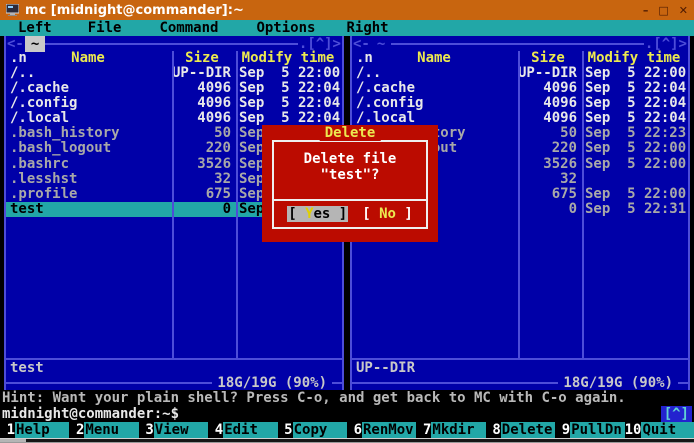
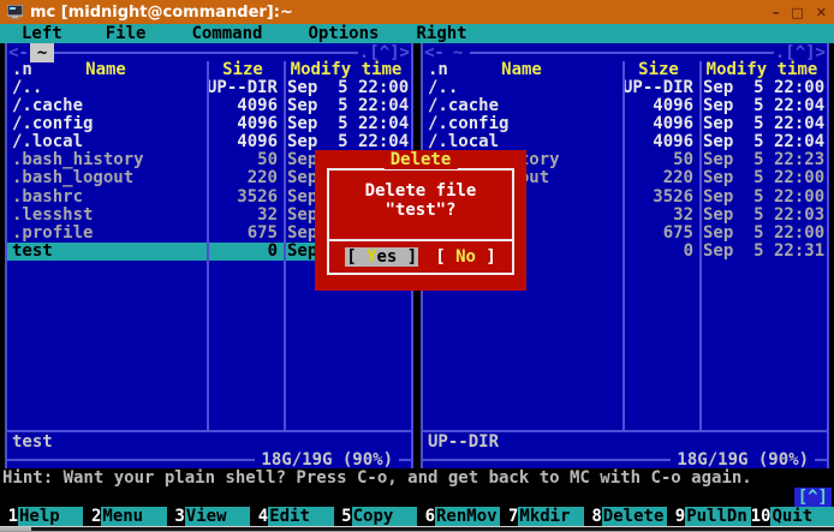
  mc [midnight@commander]:~
  –
  □
  ✕
  Left
  File
  Command
  Options
  Right
  <-
  ~
  .[^]>
  .n
  Name
  Size
  Modify time
  /..
  UP--DIR
  Sep 5 22:00
  /.cache
  4096
  Sep 5 22:04
  /.config
  4096
  Sep 5 22:04
  /.local
  4096
  Sep 5 22:04
  .bash_history
  50
  .bash_logout
  220
  .bashrc
  3526
  .lesshst
  32
  .profile
  675
  test
  0
  test
  18G/19G (90%)
  <-
  ~
  .[^]>
  .n
  Name
  Size
  Modify time
  /..
  UP--DIR
  Sep 5 22:00
  /.cache
  4096
  Sep 5 22:04
  /.config
  4096
  Sep 5 22:04
  /.local
  4096
  Sep 5 22:04
  50
  Sep 5 22:23
  220
  Sep 5 22:00
  3526
  Sep 5 22:00
  32
+ Sep 5 22:03
  675
  Sep 5 22:00
  0
  Sep 5 22:31
  UP--DIR
  18G/19G (90%)
  Hint: Want your plain shell? Press C-o, and get back to MC with C-o again.
- midnight@commander:~$
  [^]
  1
  Help
  2
  Menu
  3
  View
  4
  Edit
  5
  Copy
  6
  RenMov
  7
  Mkdir
  8
  Delete
  9
  PullDn
  10
  Quit
  Delete
  Delete file
  "test"?
  [ Yes ]
  [ No ]
